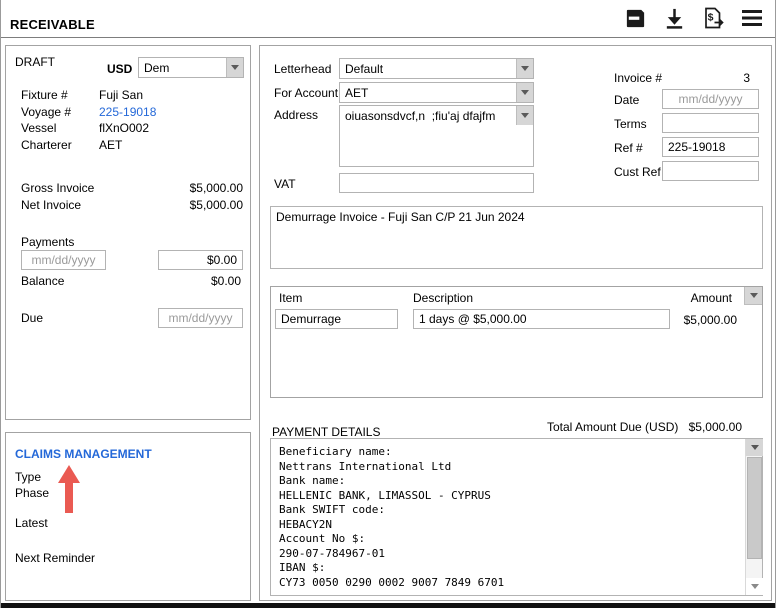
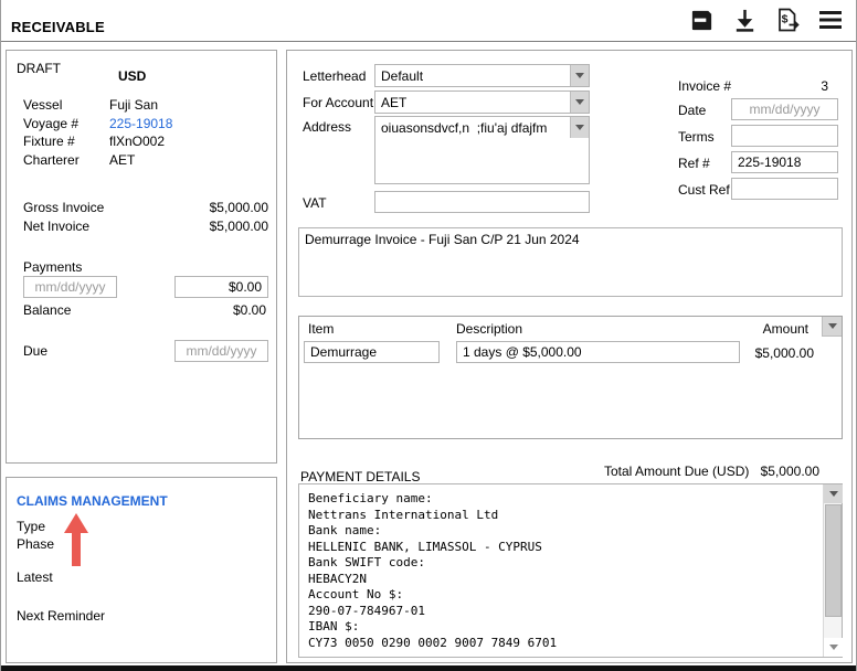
  RECEIVABLE
  $
  DRAFT
  USD
- Dem
- Fixture #
+ Vessel
  Fuji San
  Voyage #
  225-19018
- Vessel
+ Fixture #
  flXnO002
  Charterer
  AET
  Gross Invoice
  $5,000.00
  Net Invoice
  $5,000.00
  Payments
  mm/dd/yyyy
  $0.00
  Balance
  $0.00
  Due
  mm/dd/yyyy
  CLAIMS MANAGEMENT
  Type
  Phase
  Latest
  Next Reminder
  Letterhead
  Default
  For Account
  AET
  Address
  oiuasonsdvcf,n ;fiu'aj dfajfm
  VAT
  Invoice #
  3
  Date
  mm/dd/yyyy
  Terms
  Ref #
  225-19018
  Cust Ref
  Demurrage Invoice - Fuji San C/P 21 Jun 2024
  Item
  Description
  Amount
  Demurrage
  1 days @ $5,000.00
  $5,000.00
  Total Amount Due (USD)
  $5,000.00
  PAYMENT DETAILS
  Beneficiary name:
  Nettrans International Ltd
  Bank name:
  HELLENIC BANK, LIMASSOL - CYPRUS
  Bank SWIFT code:
  HEBACY2N
  Account No $:
  290-07-784967-01
  IBAN $:
  CY73 0050 0290 0002 9007 7849 6701
